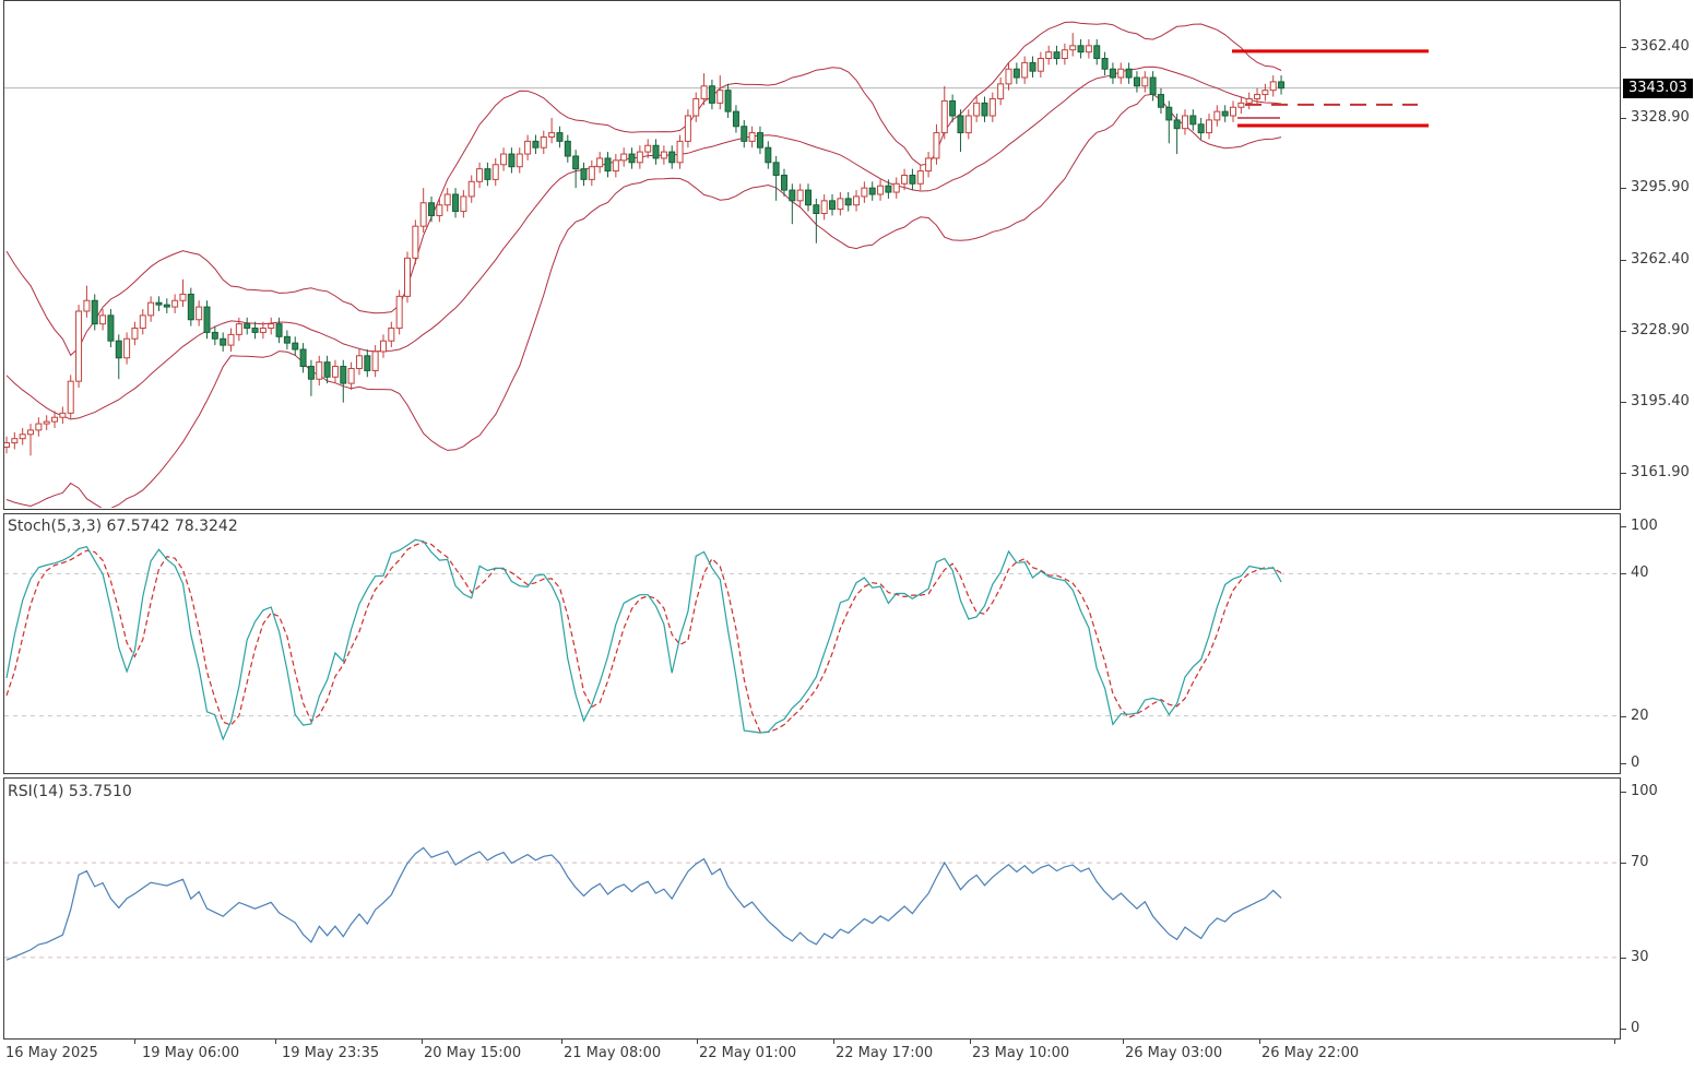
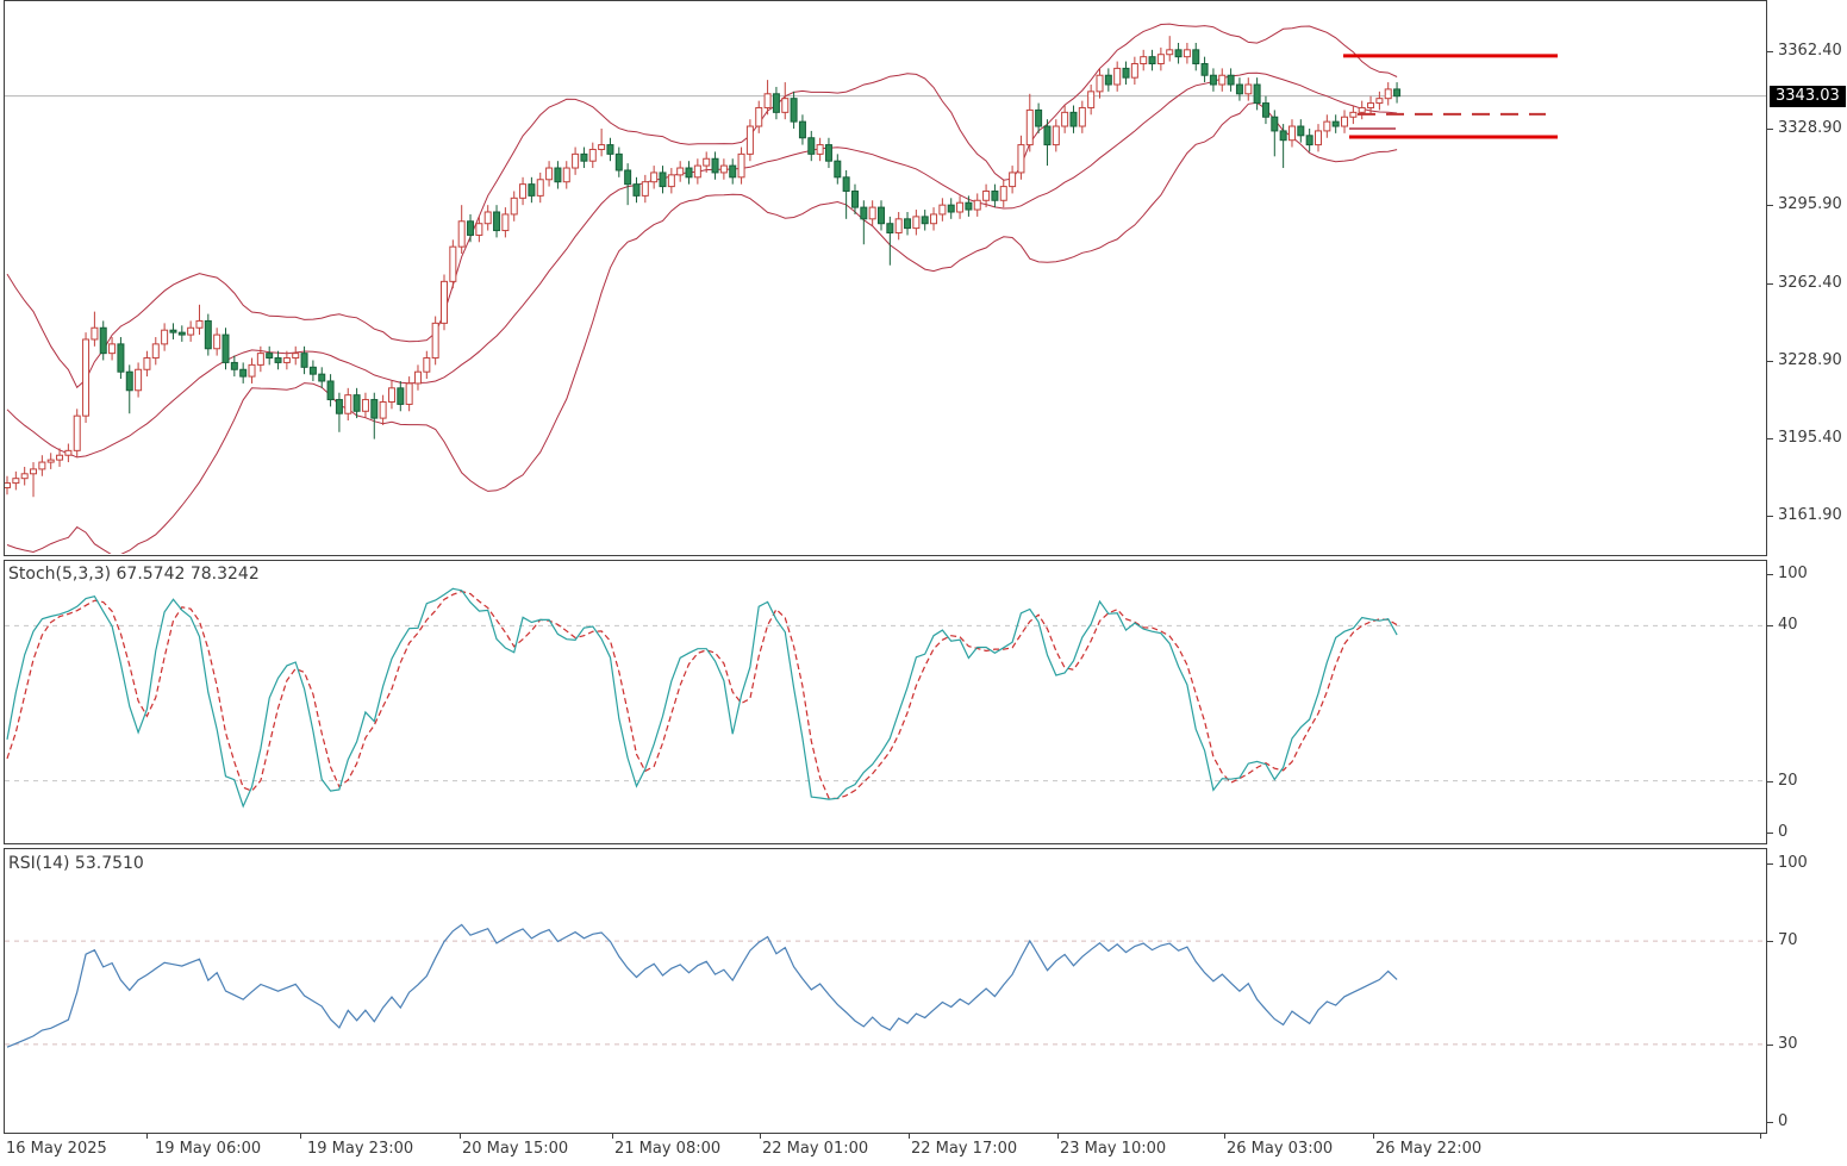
  Stoch(5,3,3) 67.5742 78.3242
  RSI(14) 53.7510
  3343.03
  3362.40
  3328.90
  3295.90
  3262.40
  3228.90
  3195.40
  3161.90
  100
  40
  20
  0
  100
  70
  30
  0
  16 May 2025
  19 May 06:00
- 19 May 23:35
+ 19 May 23:00
  20 May 15:00
  21 May 08:00
  22 May 01:00
  22 May 17:00
  23 May 10:00
  26 May 03:00
  26 May 22:00
